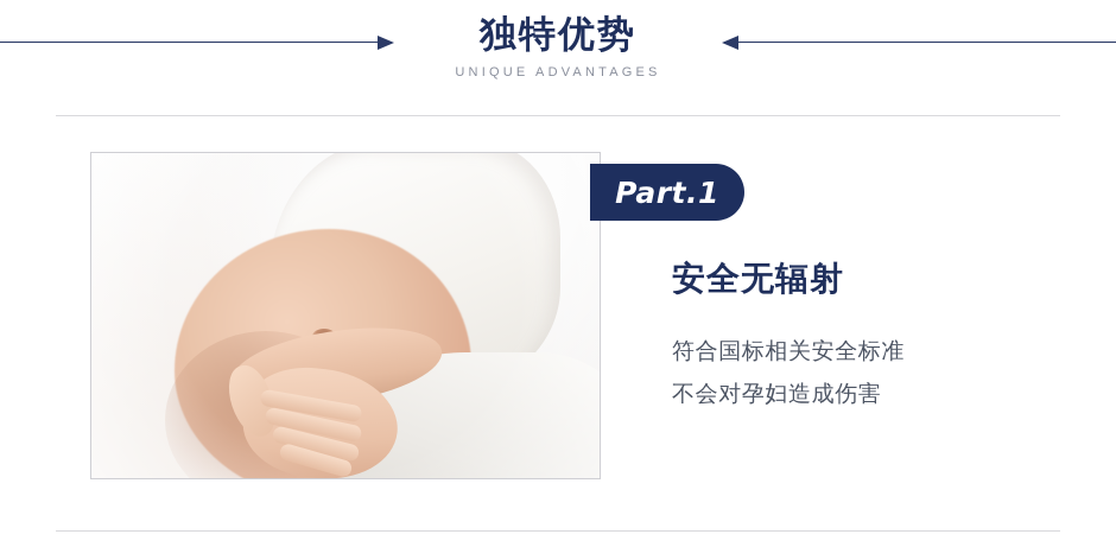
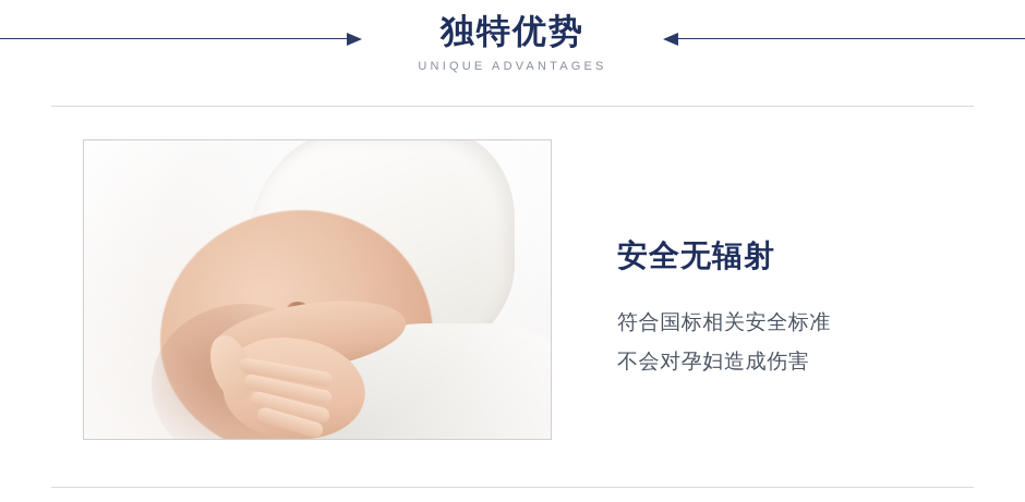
  独特优势
  UNIQUE ADVANTAGES
- Part.1
  安全无辐射
  符合国标相关安全标准
  不会对孕妇造成伤害
